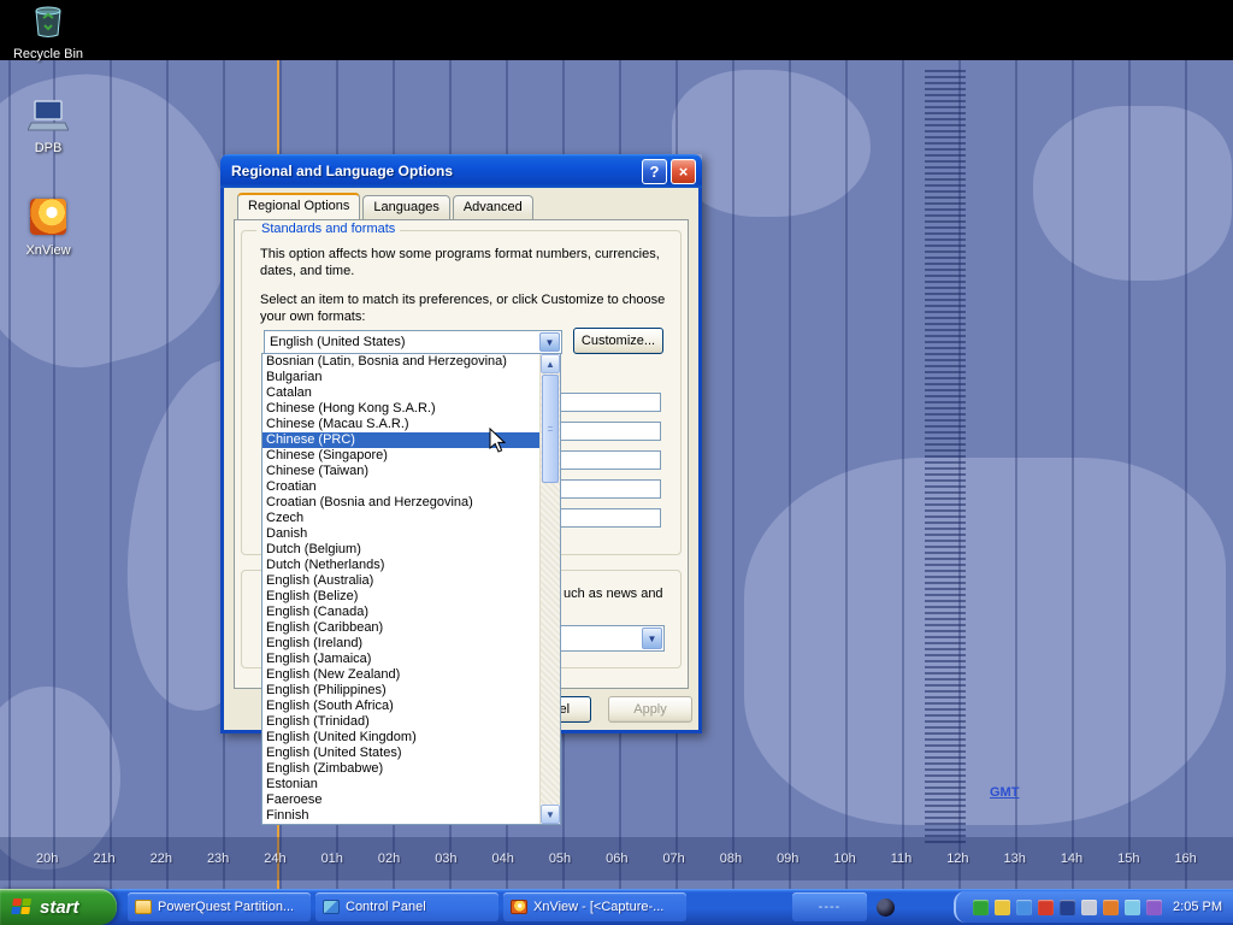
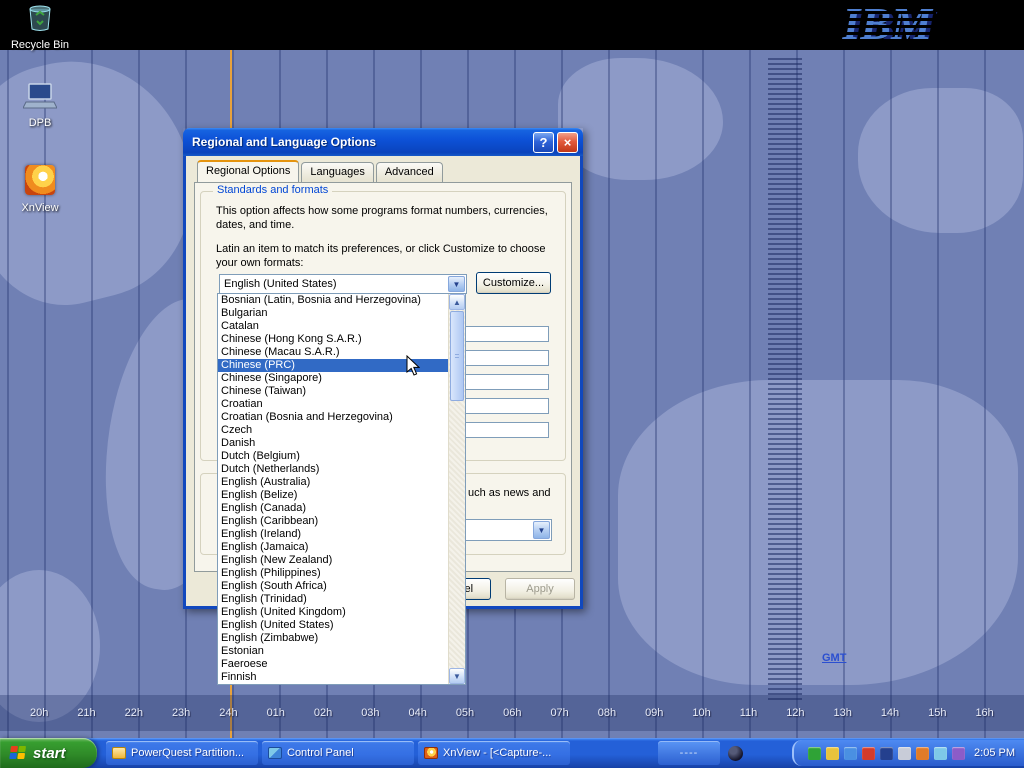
  GMT
  20h
  21h
  22h
  23h
  24h
  01h
  02h
  03h
  04h
  05h
  06h
  07h
  08h
  09h
  10h
  11h
  12h
  13h
  14h
  15h
  16h
  DPB
  XnView
  Recycle Bin
+ IBM
  Regional and Language Options
  ?
  ×
  Regional Options
  Languages
  Advanced
  Standards and formats
  This option affects how some programs format numbers, currencies, dates, and time.
- Select an item to match its preferences, or click Customize to choose your own formats:
+ Latin an item to match its preferences, or click Customize to choose your own formats:
  English (United States)
  ▼
  Customize...
  uch as news and
  ▼
  Apply
  Bosnian (Latin, Bosnia and Herzegovina)
  Bulgarian
  Catalan
  Chinese (Hong Kong S.A.R.)
  Chinese (Macau S.A.R.)
  Chinese (PRC)
  Chinese (Singapore)
  Chinese (Taiwan)
  Croatian
  Croatian (Bosnia and Herzegovina)
  Czech
  Danish
  Dutch (Belgium)
  Dutch (Netherlands)
  English (Australia)
  English (Belize)
  English (Canada)
  English (Caribbean)
  English (Ireland)
  English (Jamaica)
  English (New Zealand)
  English (Philippines)
  English (South Africa)
  English (Trinidad)
  English (United Kingdom)
  English (United States)
  English (Zimbabwe)
  Estonian
  Faeroese
  Finnish
  ▲
  ▼
  start
  PowerQuest Partition...
  Control Panel
  XnView - [<Capture-...
  ----
  2:05 PM
